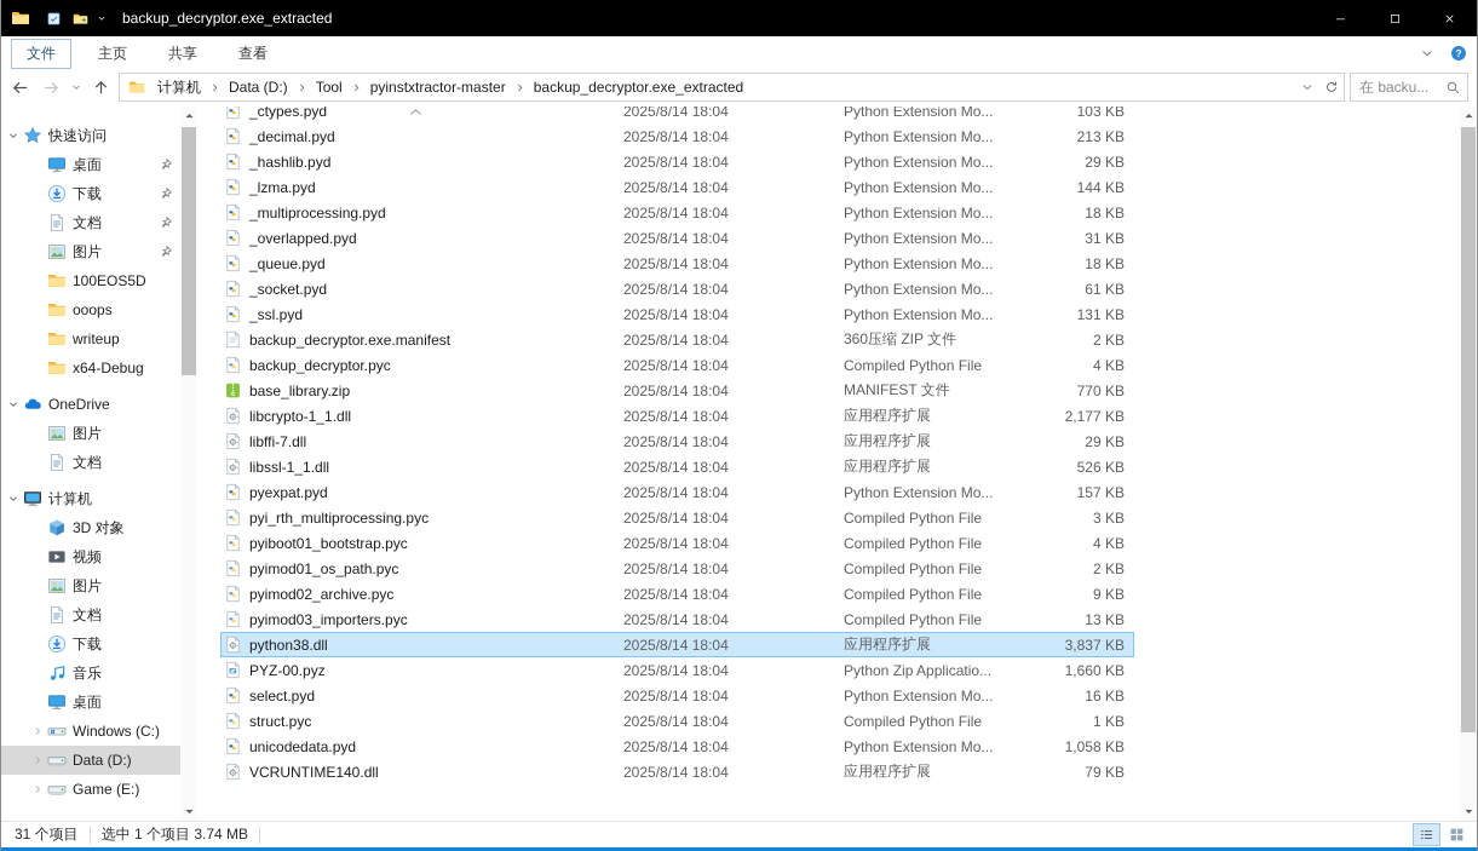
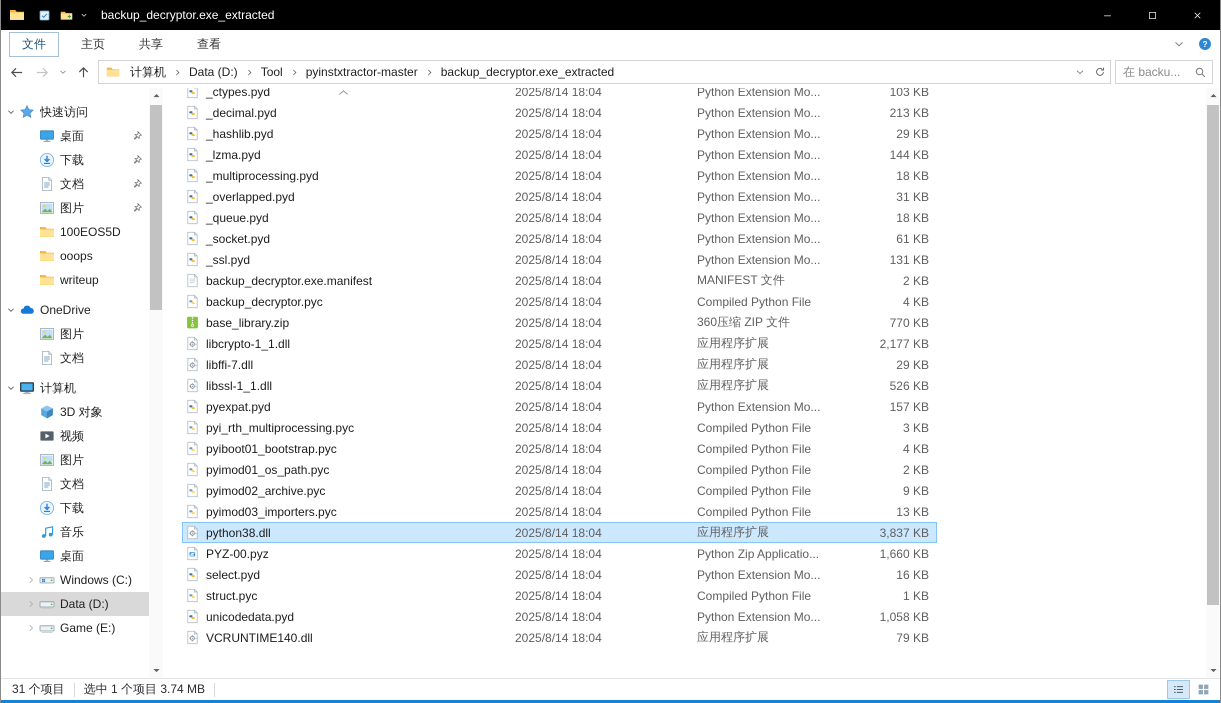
  backup_decryptor.exe_extracted
  文件
  主页
  共享
  查看
  ?
  计算机
  Data (D:)
  Tool
  pyinstxtractor-master
  backup_decryptor.exe_extracted
  在 backu...
  快速访问
  桌面
  下载
  文档
  图片
  100EOS5D
  ooops
  writeup
- x64-Debug
  OneDrive
  图片
  文档
  计算机
  3D 对象
  视频
  图片
  文档
  下载
  音乐
  桌面
  Windows (C:)
  Data (D:)
  Game (E:)
  _ctypes.pyd
  2025/8/14 18:04
  Python Extension Mo...
  103 KB
  _decimal.pyd
  2025/8/14 18:04
  Python Extension Mo...
  213 KB
  _hashlib.pyd
  2025/8/14 18:04
  Python Extension Mo...
  29 KB
  _lzma.pyd
  2025/8/14 18:04
  Python Extension Mo...
  144 KB
  _multiprocessing.pyd
  2025/8/14 18:04
  Python Extension Mo...
  18 KB
  _overlapped.pyd
  2025/8/14 18:04
  Python Extension Mo...
  31 KB
  _queue.pyd
  2025/8/14 18:04
  Python Extension Mo...
  18 KB
  _socket.pyd
  2025/8/14 18:04
  Python Extension Mo...
  61 KB
  _ssl.pyd
  2025/8/14 18:04
  Python Extension Mo...
  131 KB
  backup_decryptor.exe.manifest
  2025/8/14 18:04
- 360压缩 ZIP 文件
+ MANIFEST 文件
  2 KB
  backup_decryptor.pyc
  2025/8/14 18:04
  Compiled Python File
  4 KB
  base_library.zip
  2025/8/14 18:04
- MANIFEST 文件
+ 360压缩 ZIP 文件
  770 KB
  libcrypto-1_1.dll
  2025/8/14 18:04
  应用程序扩展
  2,177 KB
  libffi-7.dll
  2025/8/14 18:04
  应用程序扩展
  29 KB
  libssl-1_1.dll
  2025/8/14 18:04
  应用程序扩展
  526 KB
  pyexpat.pyd
  2025/8/14 18:04
  Python Extension Mo...
  157 KB
  pyi_rth_multiprocessing.pyc
  2025/8/14 18:04
  Compiled Python File
  3 KB
  pyiboot01_bootstrap.pyc
  2025/8/14 18:04
  Compiled Python File
  4 KB
  pyimod01_os_path.pyc
  2025/8/14 18:04
  Compiled Python File
  2 KB
  pyimod02_archive.pyc
  2025/8/14 18:04
  Compiled Python File
  9 KB
  pyimod03_importers.pyc
  2025/8/14 18:04
  Compiled Python File
  13 KB
  python38.dll
  2025/8/14 18:04
  应用程序扩展
  3,837 KB
  PYZ-00.pyz
  2025/8/14 18:04
  Python Zip Applicatio...
  1,660 KB
  select.pyd
  2025/8/14 18:04
  Python Extension Mo...
  16 KB
  struct.pyc
  2025/8/14 18:04
  Compiled Python File
  1 KB
  unicodedata.pyd
  2025/8/14 18:04
  Python Extension Mo...
  1,058 KB
  VCRUNTIME140.dll
  2025/8/14 18:04
  应用程序扩展
  79 KB
  31 个项目
  选中 1 个项目 3.74 MB
